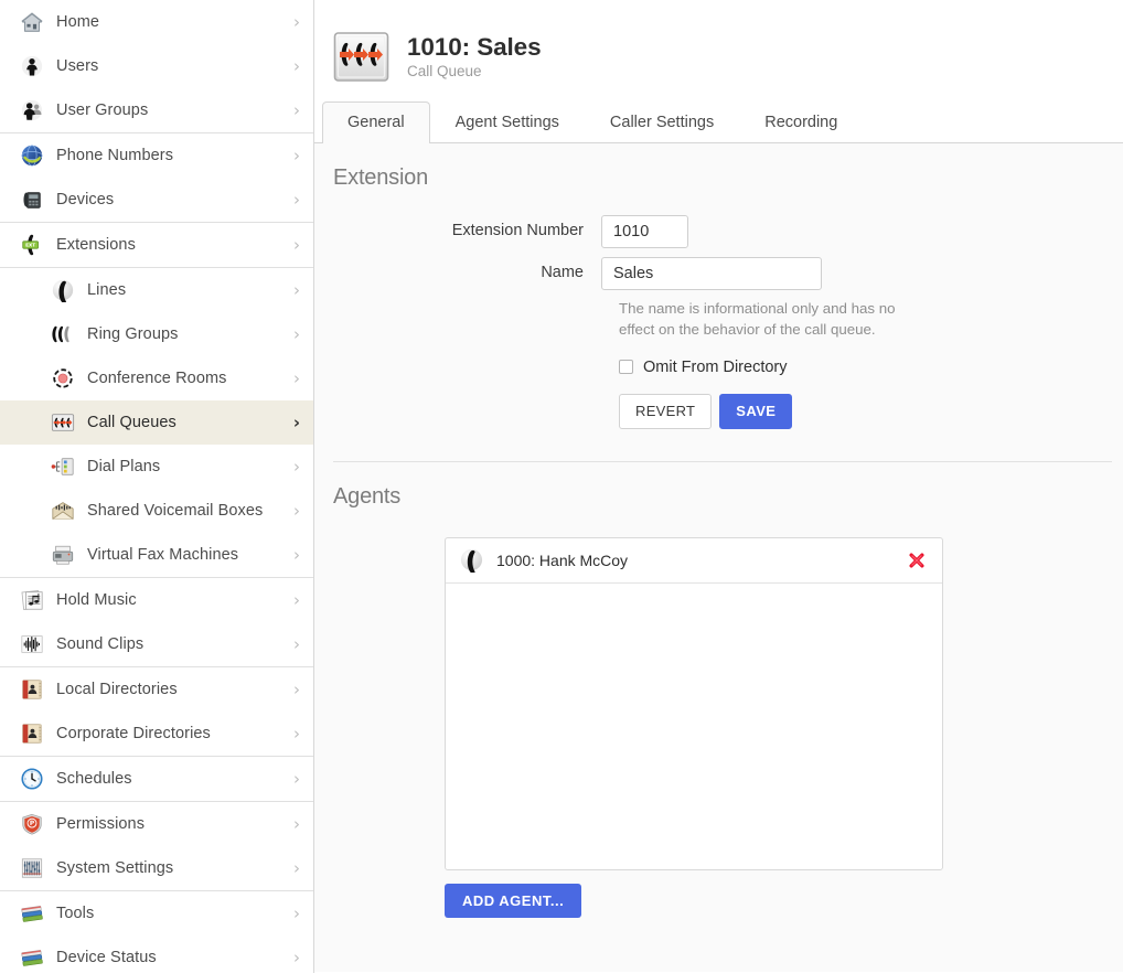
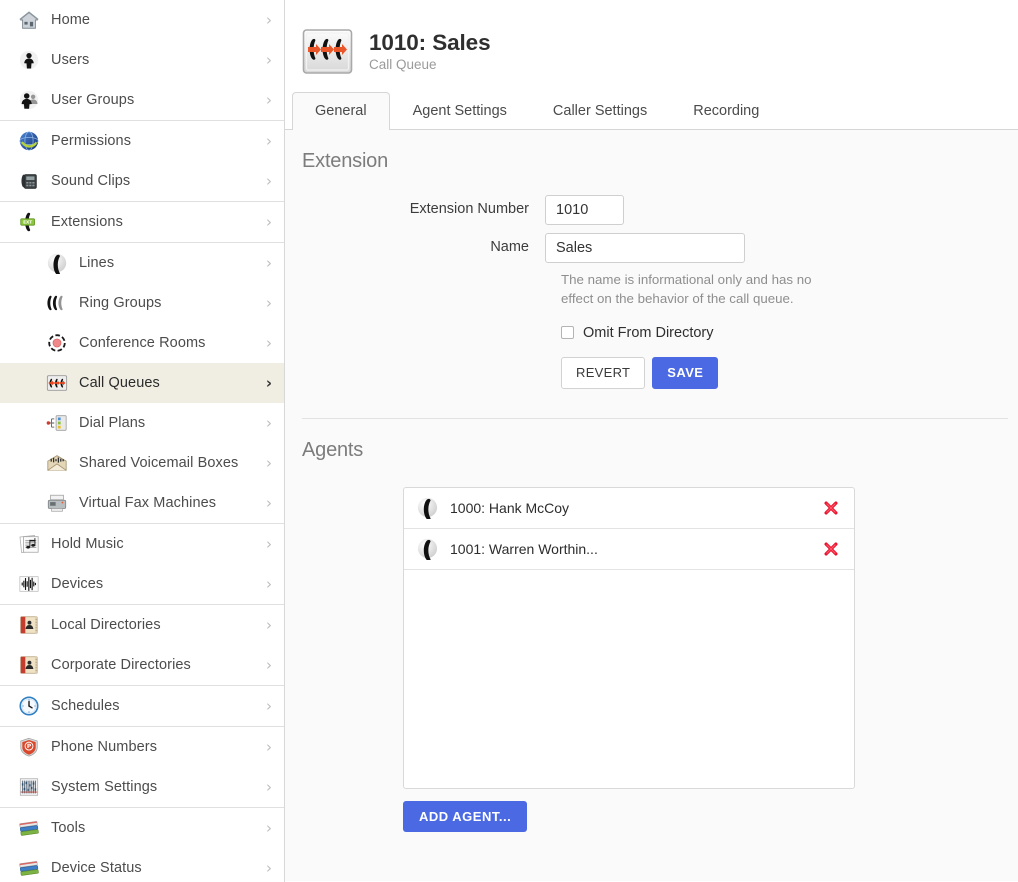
  Home
  ›
  Users
  ›
  User Groups
  ›
- Phone Numbers
+ Permissions
  ›
- Devices
+ Sound Clips
  ›
  Extensions
  ›
  Lines
  ›
  Ring Groups
  ›
  Conference Rooms
  ›
  Call Queues
  ›
  Dial Plans
  ›
  Shared Voicemail Boxes
  ›
  Virtual Fax Machines
  ›
  Hold Music
  ›
- Sound Clips
+ Devices
  ›
  Local Directories
  ›
  Corporate Directories
  ›
  Schedules
  ›
- Permissions
+ Phone Numbers
  ›
  System Settings
  ›
  Tools
  ›
  Device Status
  ›
  1010: Sales
  Call Queue
  General
  Agent Settings
  Caller Settings
  Recording
  Extension
  Extension Number
  1010
  Name
  Sales
  The name is informational only and has no effect on the behavior of the call queue.
  Omit From Directory
  REVERT
  SAVE
  Agents
  1000: Hank McCoy
+ 1001: Warren Worthin...
  ADD AGENT...
